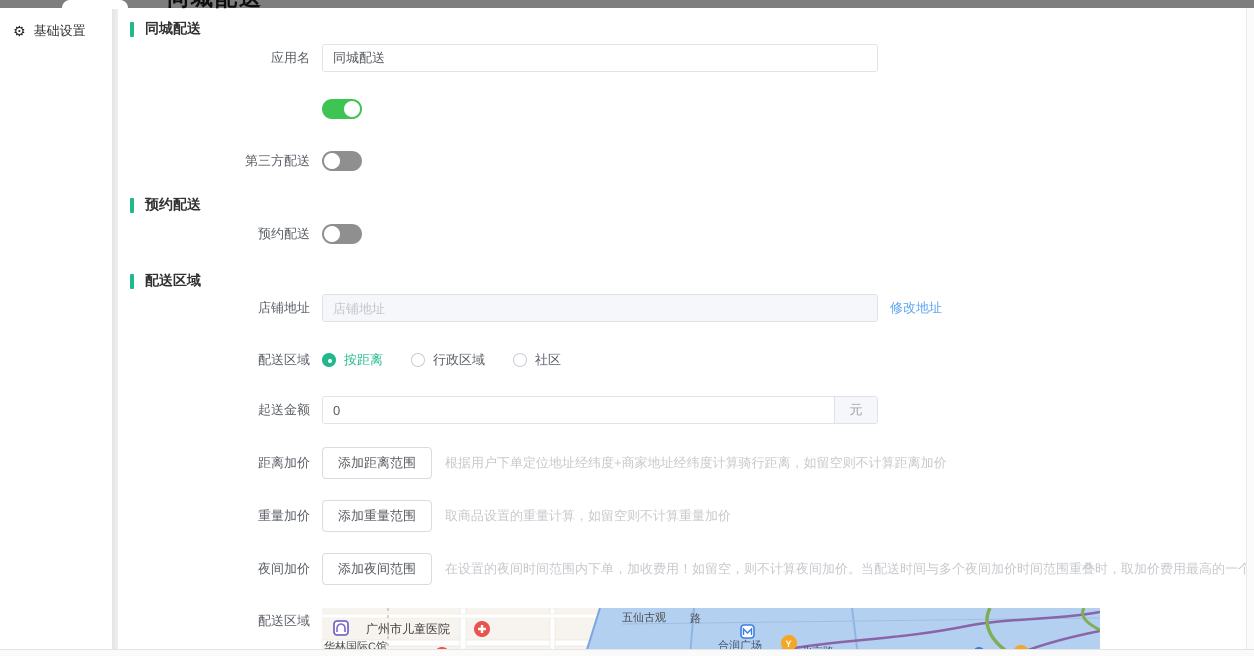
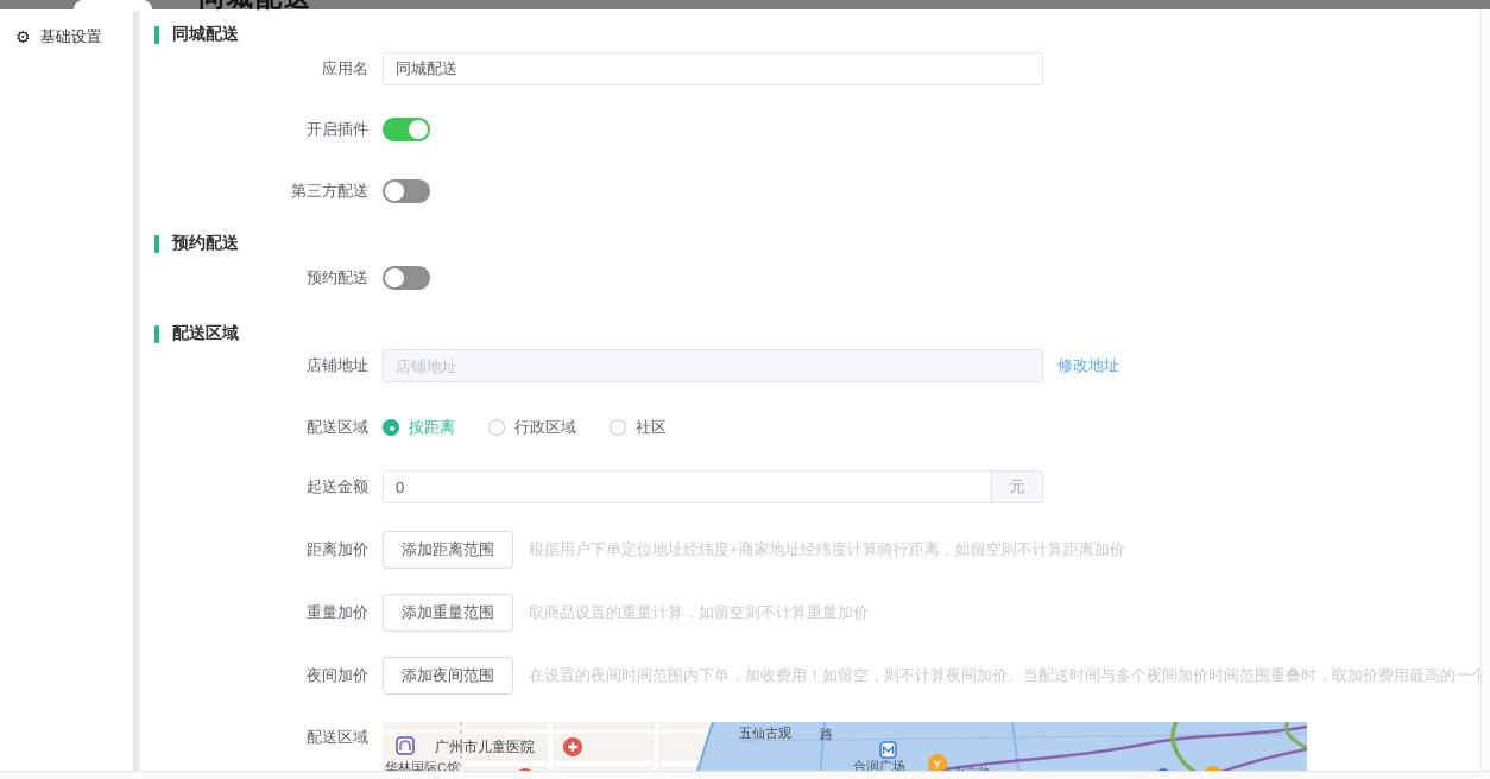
  ⚙
  基础设置
  同城配送
  应用名
  同城配送
+ 开启插件
  第三方配送
  预约配送
  预约配送
  配送区域
  店铺地址
  店铺地址
  修改地址
  配送区域
  按距离
  行政区域
  社区
  起送金额
  0
  元
  距离加价
  添加距离范围
  根据用户下单定位地址经纬度+商家地址经纬度计算骑行距离，如留空则不计算距离加价
  重量加价
  添加重量范围
  取商品设置的重量计算，如留空则不计算重量加价
  夜间加价
  添加夜间范围
  在设置的夜间时间范围内下单，加收费用！如留空，则不计算夜间加价。当配送时间与多个夜间加价时间范围重叠时，取加价费用最高的一个
  配送区域
  华林国际C馆
  广州市儿童医院
  五仙古观
  路
  合润广场
  Y
